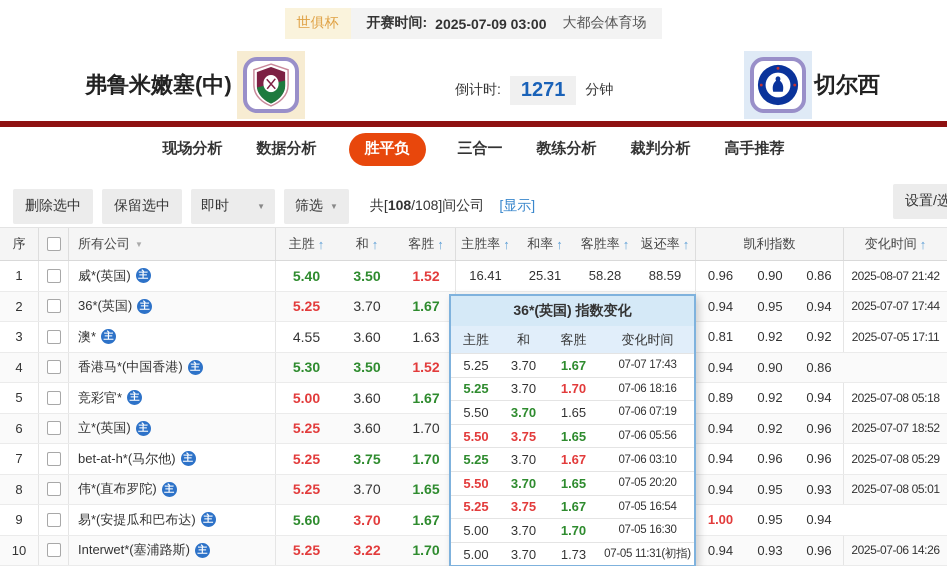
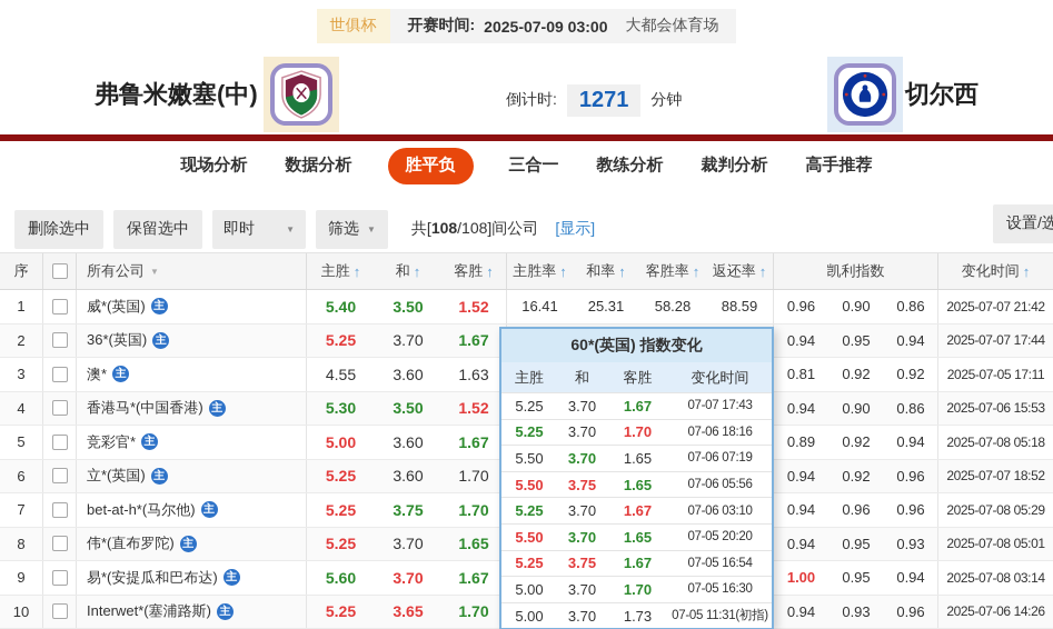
  世俱杯
  开赛时间:
  2025-07-09 03:00
  大都会体育场
  弗鲁米嫩塞(中)
  倒计时:
  1271
  分钟
  切尔西
  现场分析
  数据分析
  胜平负
  三合一
  教练分析
  裁判分析
  高手推荐
  删除选中
  保留选中
  即时
  ▼
  筛选
  ▼
  共[108/108]间公司
  [显示]
  设置/选
  序
  所有公司
  ▼
  主胜
  ↑
  和
  ↑
  客胜
  ↑
  主胜率
  ↑
  和率
  ↑
  客胜率
  ↑
  返还率
  ↑
  凯利指数
  变化时间
  ↑
  1
  威*(英国)
  主
  5.40
  3.50
  1.52
  16.41
  25.31
  58.28
  88.59
  0.96
  0.90
  0.86
- 2025-08-07 21:42
+ 2025-07-07 21:42
  2
  36*(英国)
  主
  5.25
  3.70
  1.67
  0.94
  0.95
  0.94
  2025-07-07 17:44
  3
  澳*
  主
  4.55
  3.60
  1.63
  0.81
  0.92
  0.92
  2025-07-05 17:11
  4
  香港马*(中国香港)
  主
  5.30
  3.50
  1.52
  0.94
  0.90
  0.86
+ 2025-07-06 15:53
  5
  竞彩官*
  主
  5.00
  3.60
  1.67
  0.89
  0.92
  0.94
  2025-07-08 05:18
  6
  立*(英国)
  主
  5.25
  3.60
  1.70
  0.94
  0.92
  0.96
  2025-07-07 18:52
  7
  bet-at-h*(马尔他)
  主
  5.25
  3.75
  1.70
  0.94
  0.96
  0.96
  2025-07-08 05:29
  8
  伟*(直布罗陀)
  主
  5.25
  3.70
  1.65
  0.94
  0.95
  0.93
  2025-07-08 05:01
  9
  易*(安提瓜和巴布达)
  主
  5.60
  3.70
  1.67
  1.00
  0.95
  0.94
+ 2025-07-08 03:14
  10
  Interwet*(塞浦路斯)
  主
  5.25
- 3.22
+ 3.65
  1.70
  0.94
  0.93
  0.96
  2025-07-06 14:26
- 36*(英国) 指数变化
+ 60*(英国) 指数变化
  主胜
  和
  客胜
  变化时间
  5.25
  3.70
  1.67
  07-07 17:43
  5.25
  3.70
  1.70
  07-06 18:16
  5.50
  3.70
  1.65
  07-06 07:19
  5.50
  3.75
  1.65
  07-06 05:56
  5.25
  3.70
  1.67
  07-06 03:10
  5.50
  3.70
  1.65
  07-05 20:20
  5.25
  3.75
  1.67
  07-05 16:54
  5.00
  3.70
  1.70
  07-05 16:30
  5.00
  3.70
  1.73
  07-05 11:31(初指)
